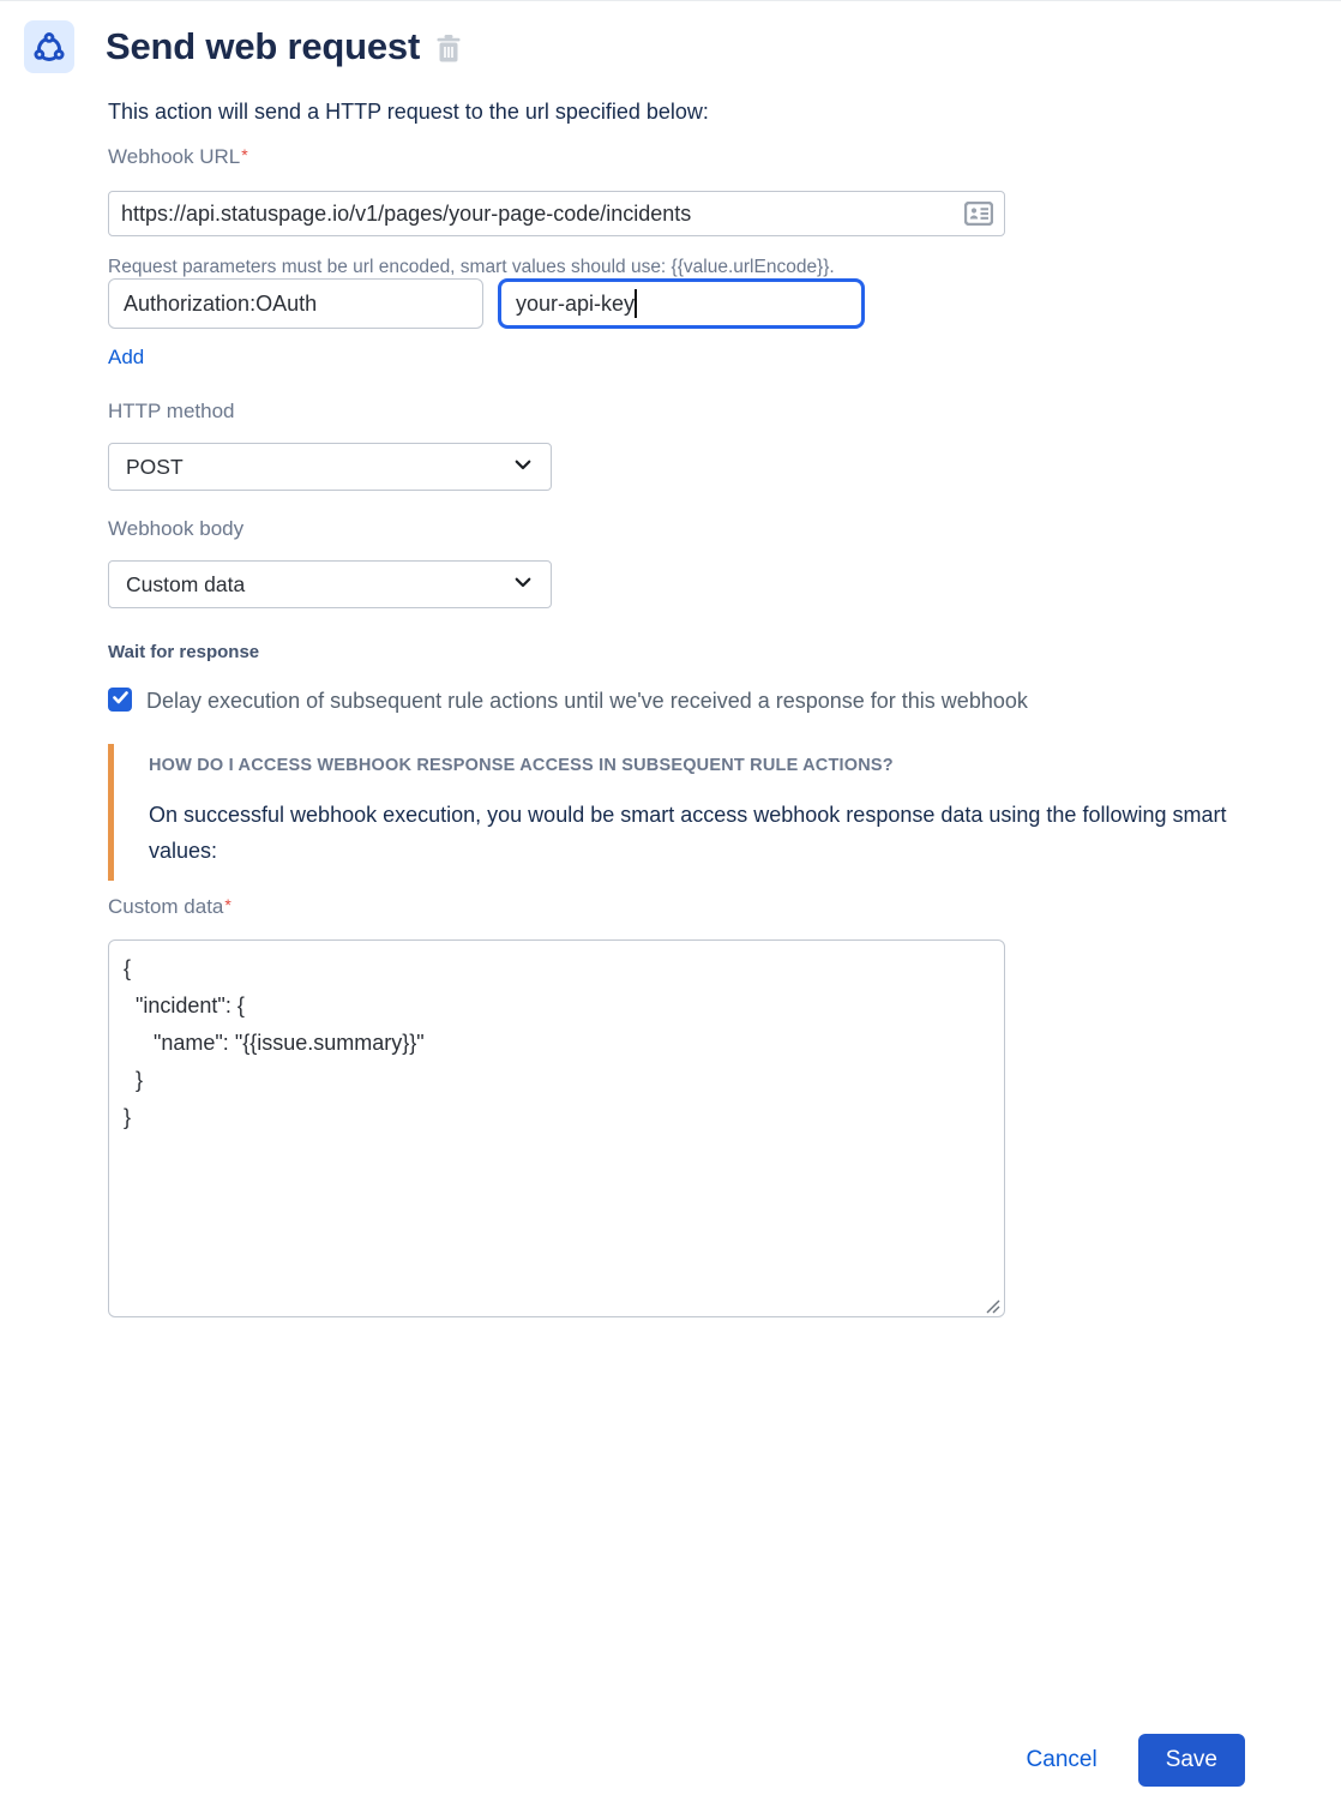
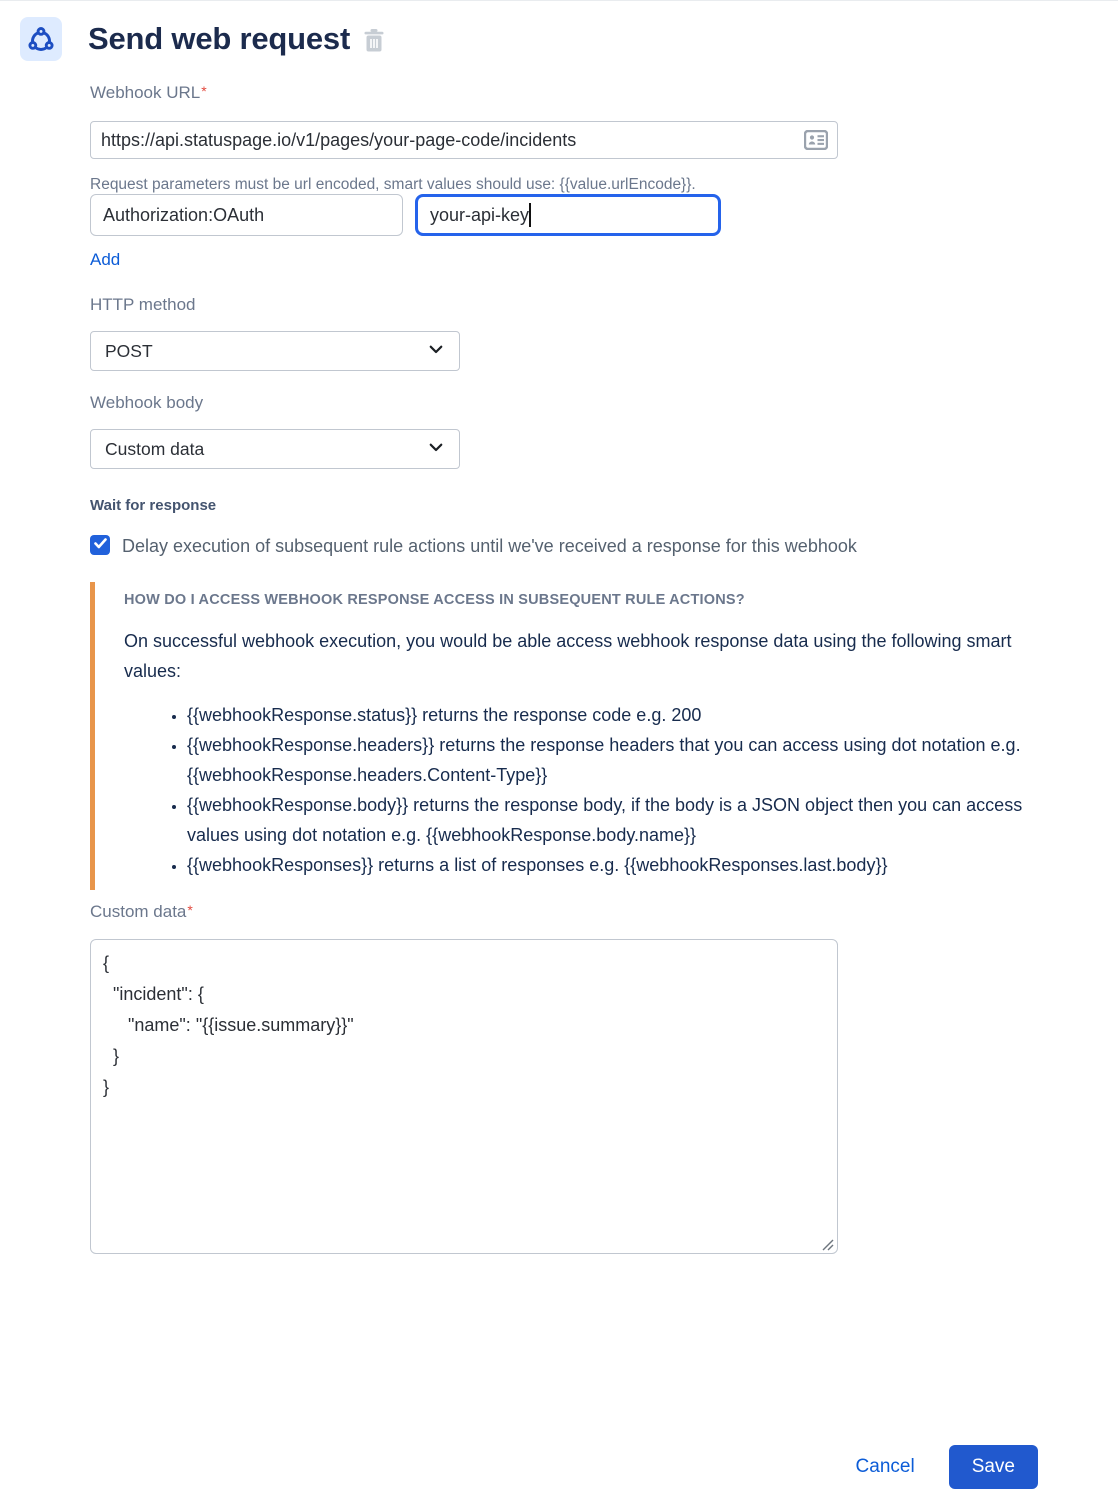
  Send web request
- This action will send a HTTP request to the url specified below:
  Webhook URL*
  https://api.statuspage.io/v1/pages/your-page-code/incidents
  Request parameters must be url encoded, smart values should use: {{value.urlEncode}}.
  Authorization:OAuth
  your-api-key
  Add
  HTTP method
  POST
  Webhook body
  Custom data
  Wait for response
  Delay execution of subsequent rule actions until we've received a response for this webhook
  HOW DO I ACCESS WEBHOOK RESPONSE ACCESS IN SUBSEQUENT RULE ACTIONS?
- On successful webhook execution, you would be smart access webhook response data using the following smart values:
+ On successful webhook execution, you would be able access webhook response data using the following smart values:
+ {{webhookResponse.status}} returns the response code e.g. 200
+ {{webhookResponse.headers}} returns the response headers that you can access using dot notation e.g. {{webhookResponse.headers.Content-Type}}
+ {{webhookResponse.body}} returns the response body, if the body is a JSON object then you can access values using dot notation e.g. {{webhookResponse.body.name}}
+ {{webhookResponses}} returns a list of responses e.g. {{webhookResponses.last.body}}
  Custom data*
  {
  "incident": {
  "name": "{{issue.summary}}"
  }
  }
  Cancel
  Save
